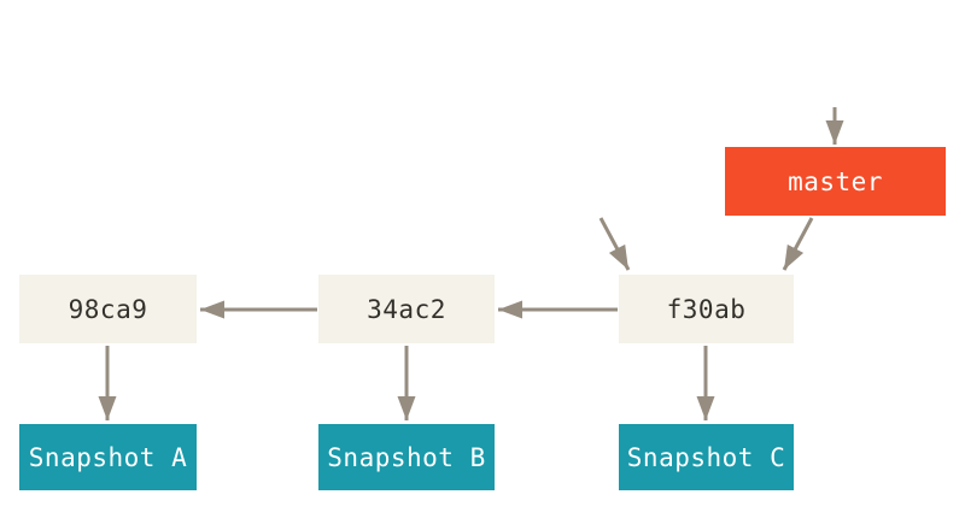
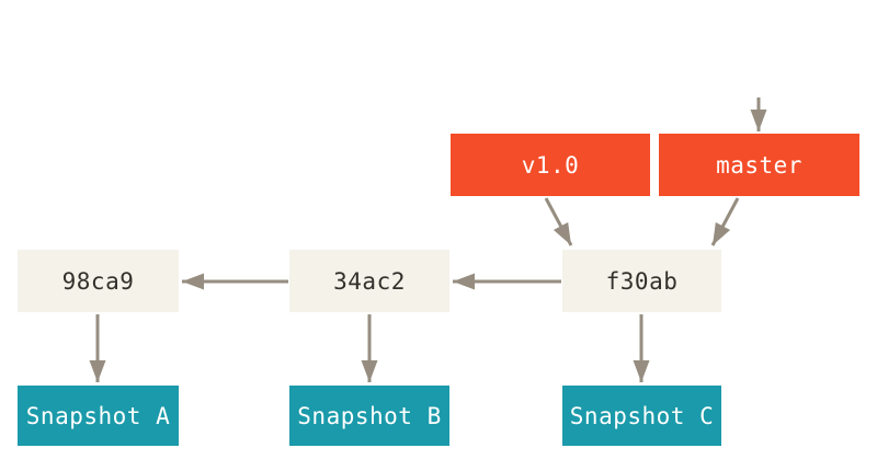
  master
+ v1.0
  f30ab
  34ac2
  98ca9
  Snapshot A
  Snapshot B
  Snapshot C
